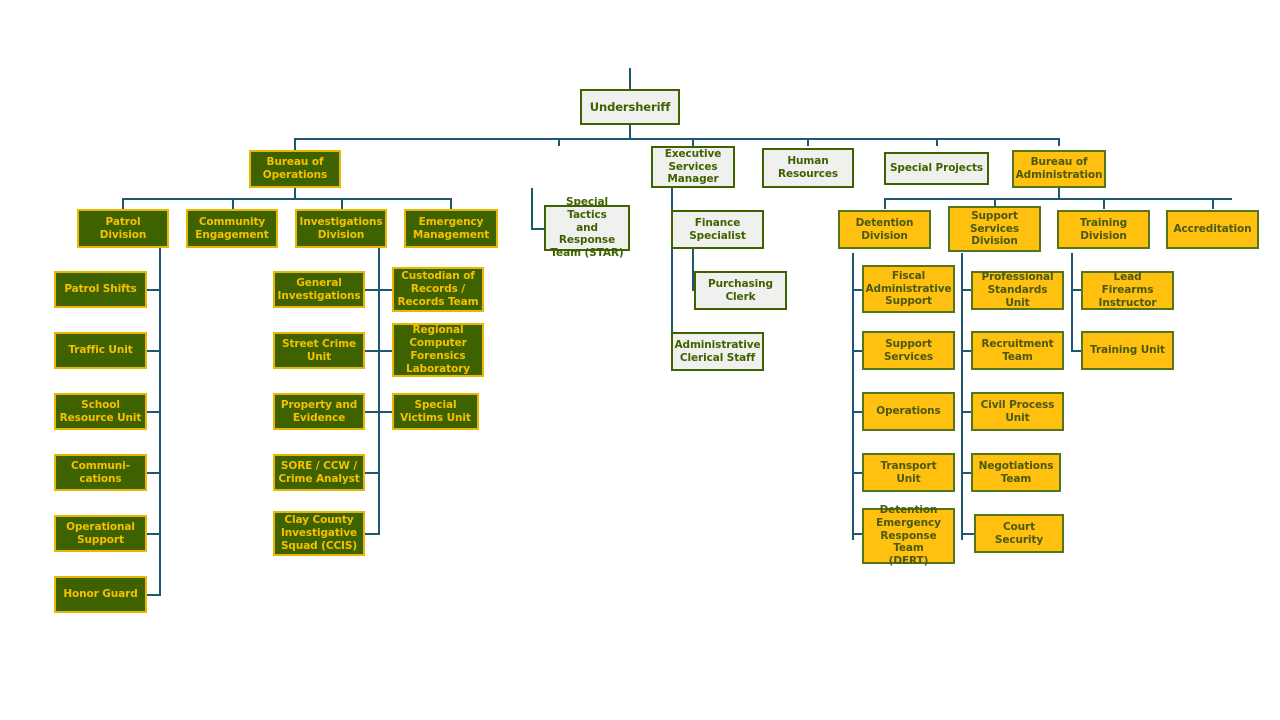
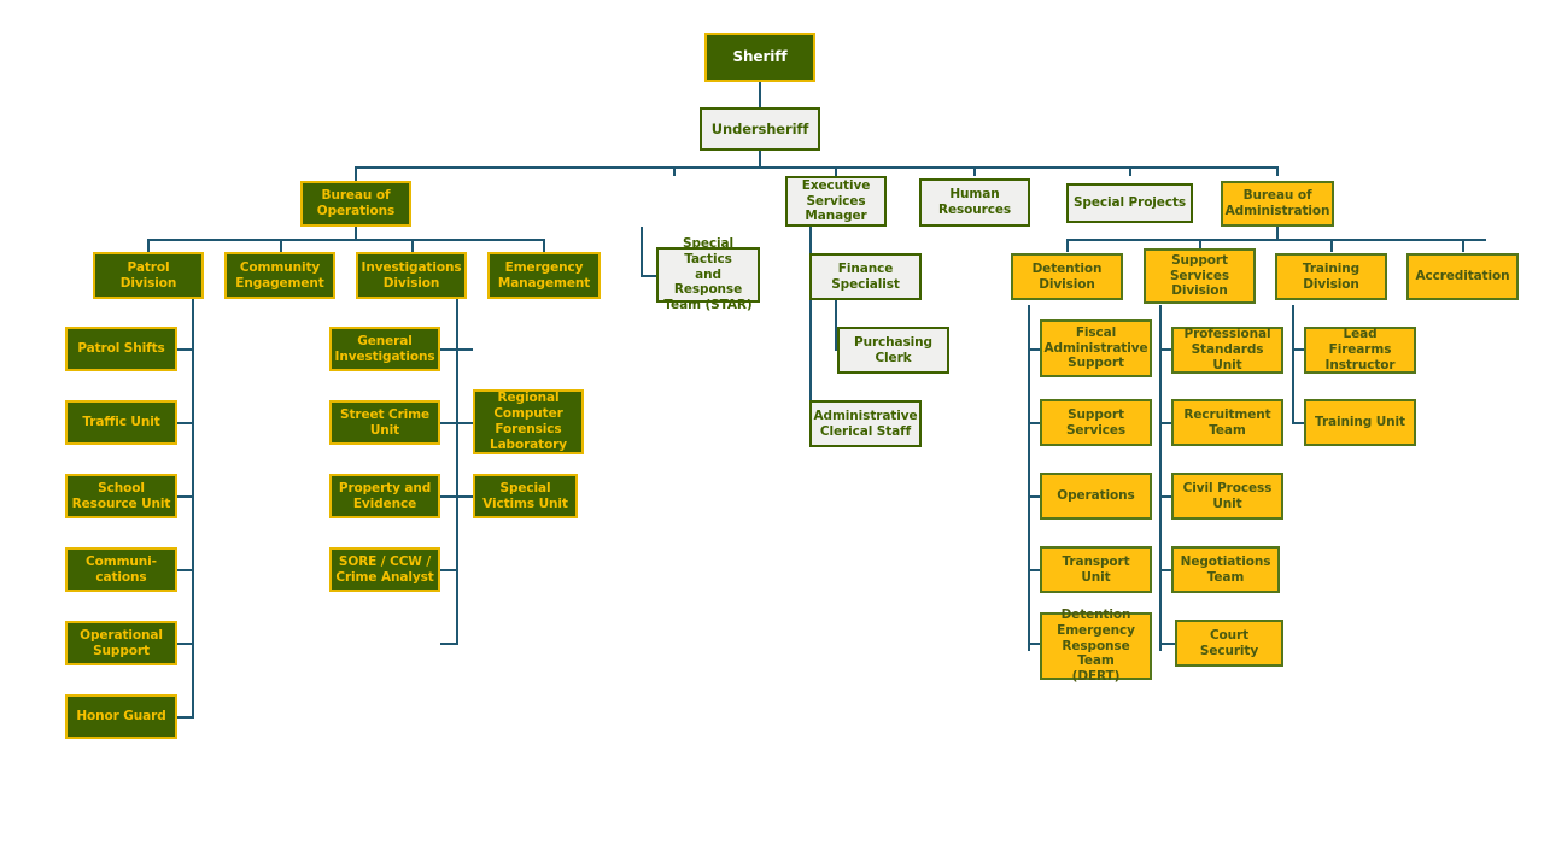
+ Sheriff
  Undersheriff
  Bureau of
  Operations
  Executive
  Services
  Manager
  Human
  Resources
  Special Projects
  Bureau of
  Administration
  Patrol Division
  Community
  Engagement
  Investigations
  Division
  Emergency
  Management
  Patrol Shifts
  Traffic Unit
  School
  Resource Unit
  Communi-
  cations
  Operational
  Support
  Honor Guard
  General
  Investigations
  Street Crime
  Unit
  Property and
  Evidence
  SORE / CCW /
  Crime Analyst
- Clay County
- Investigative
- Squad (CCIS)
- Custodian of
- Records /
- Records Team
  Regional
  Computer
  Forensics
  Laboratory
  Special
  Victims Unit
  Special Tactics
  and Response
  Team (STAR)
  Finance
  Specialist
  Purchasing
  Clerk
  Administrative
  Clerical Staff
  Detention
  Division
  Support
  Services
  Division
  Training
  Division
  Accreditation
  Fiscal
  Administrative
  Support
  Support
  Services
  Operations
  Transport Unit
  Detention
  Emergency
  Response Team
  (DERT)
  Professional
  Standards Unit
  Recruitment
  Team
  Civil Process
  Unit
  Negotiations
  Team
  Court Security
  Lead Firearms
  Instructor
  Training Unit
